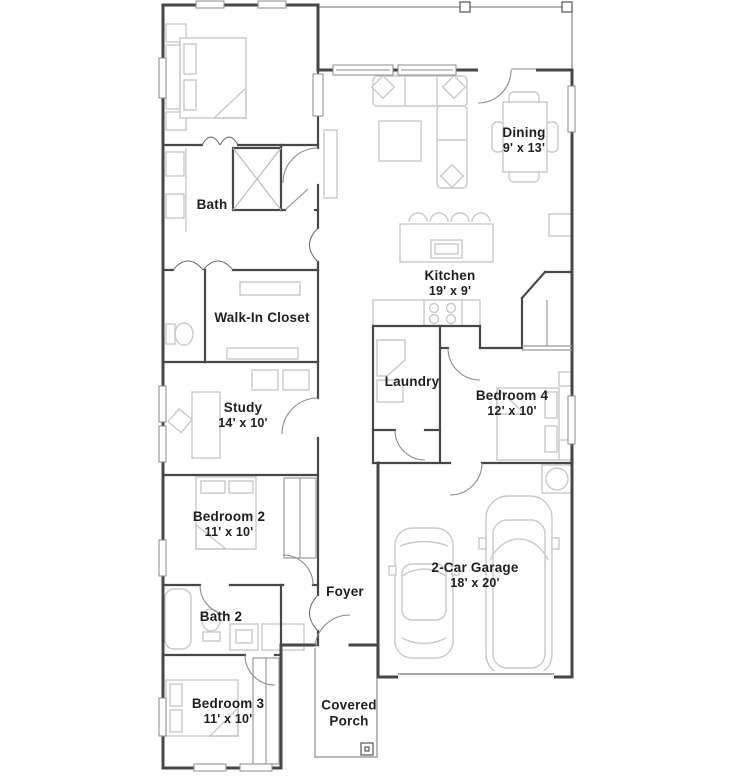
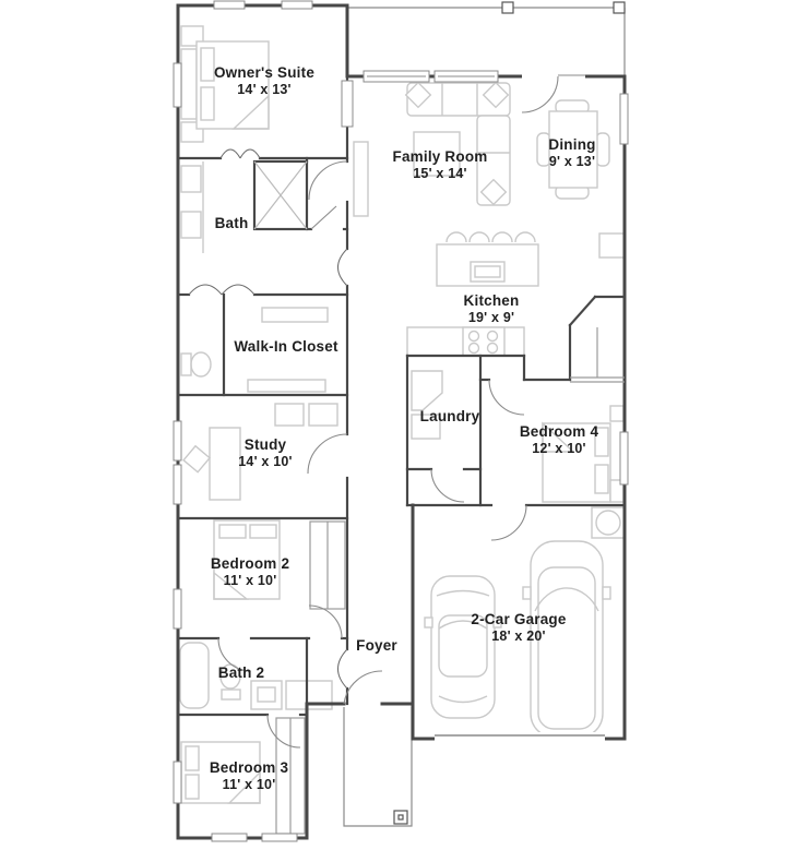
+ Owner's Suite
+ 14' x 13'
+ Family Room
+ 15' x 14'
  Dining
  9' x 13'
  Bath
  Walk-In Closet
  Kitchen
  19' x 9'
  Laundry
  Bedroom 4
  12' x 10'
  Study
  14' x 10'
  Bedroom 2
  11' x 10'
  Foyer
  2-Car Garage
  18' x 20'
  Bath 2
  Bedroom 3
  11' x 10'
- Covered Porch
